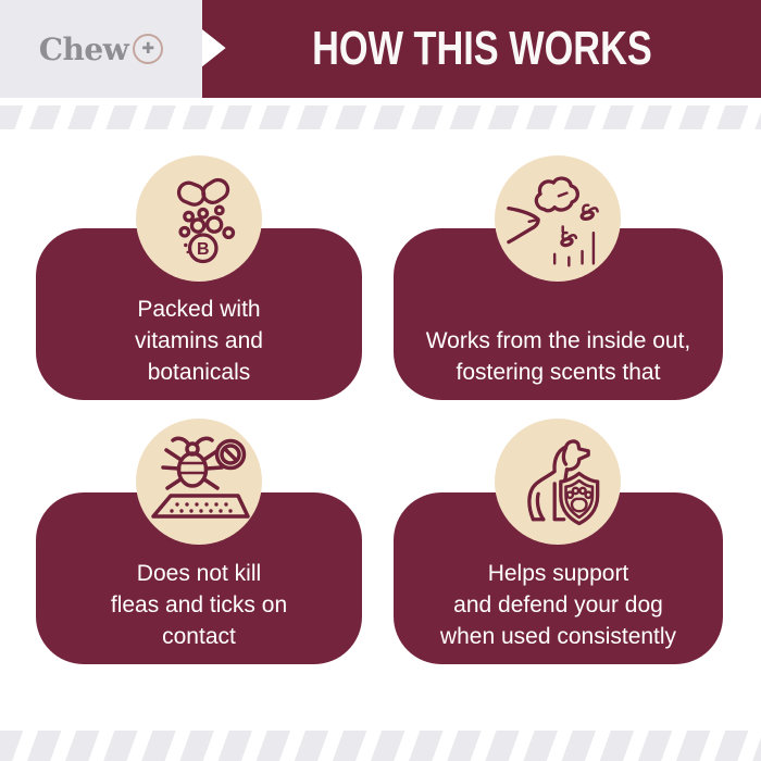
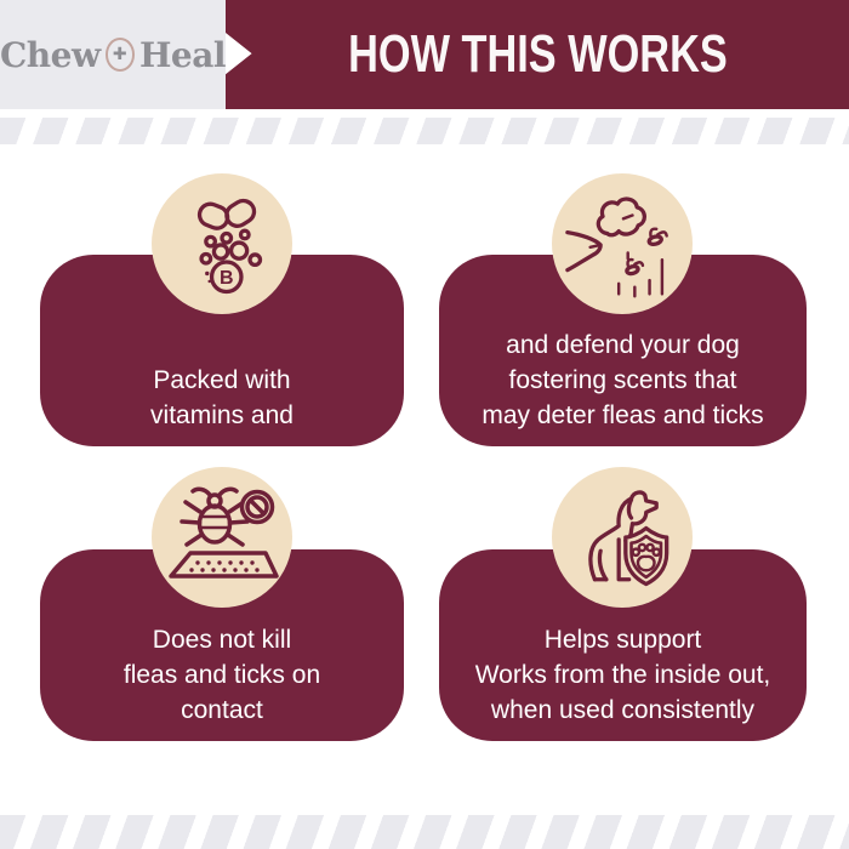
  Chew
  ✚
+ Heal
  HOW THIS WORKS
  Packed with
  vitamins and
- botanicals
- Works from the inside out,
+ and defend your dog
  fostering scents that
+ may deter fleas and ticks
  Does not kill
  fleas and ticks on
  contact
  Helps support
- and defend your dog
+ Works from the inside out,
  when used consistently
  B
